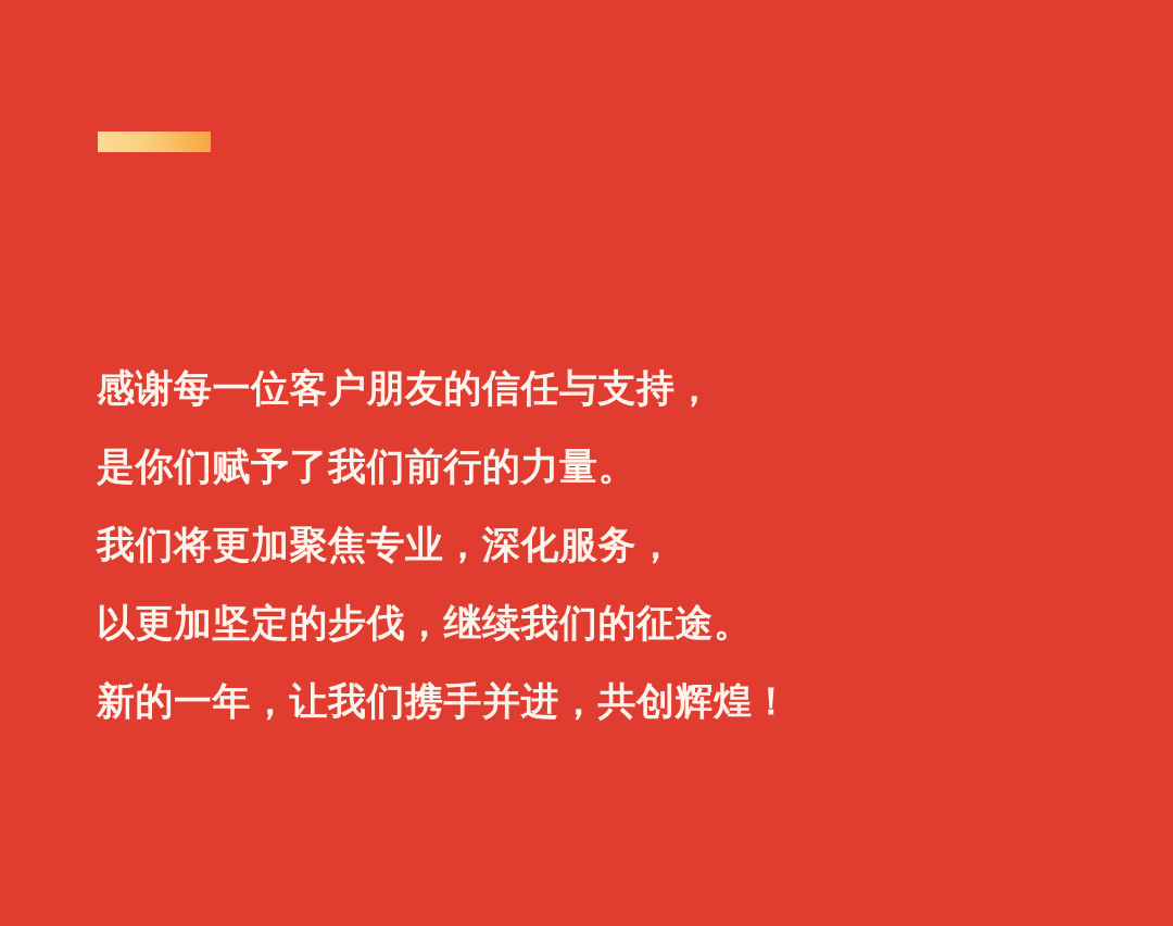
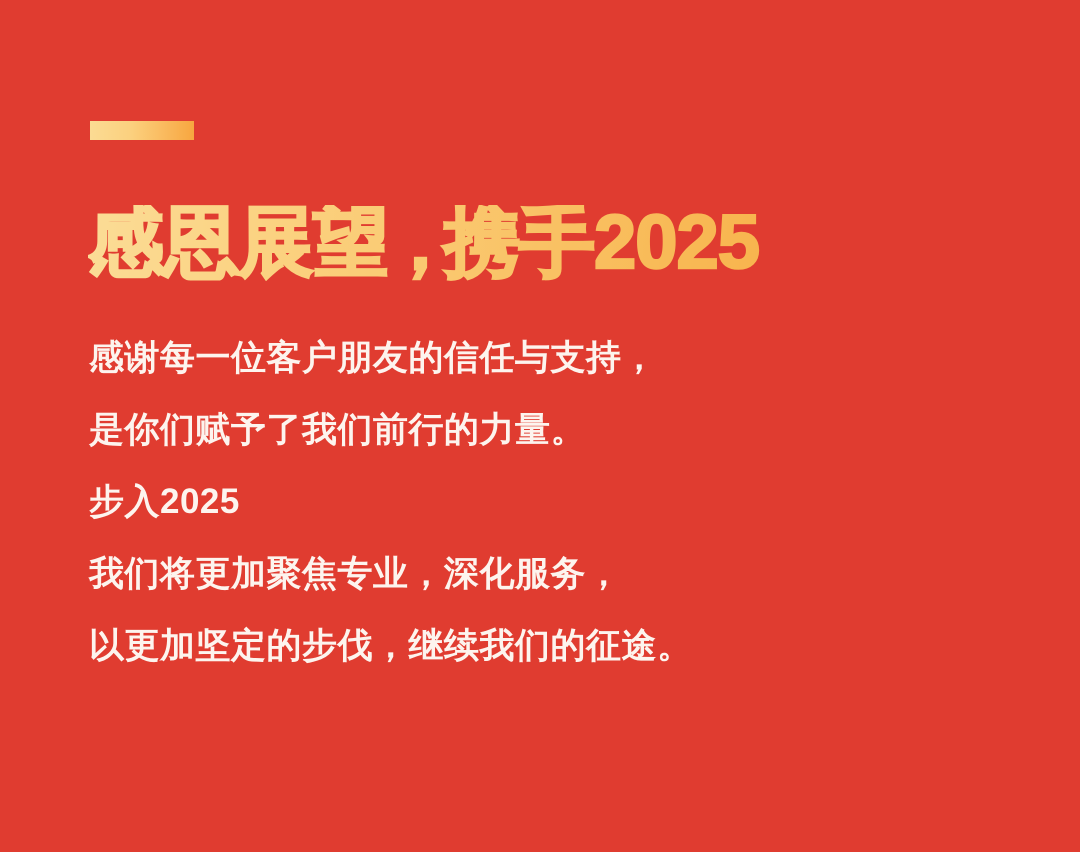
+ 感恩展望，携手2025
  感谢每一位客户朋友的信任与支持，
  是你们赋予了我们前行的力量。
+ 步入2025
  我们将更加聚焦专业，深化服务，
  以更加坚定的步伐，继续我们的征途。
- 新的一年，让我们携手并进，共创辉煌！
